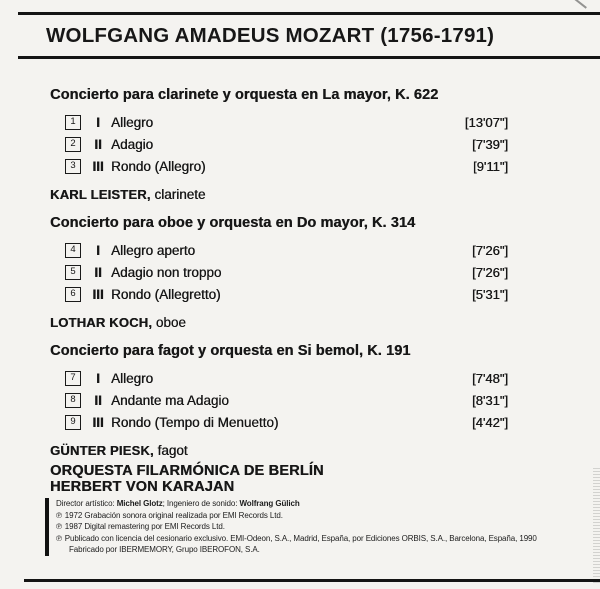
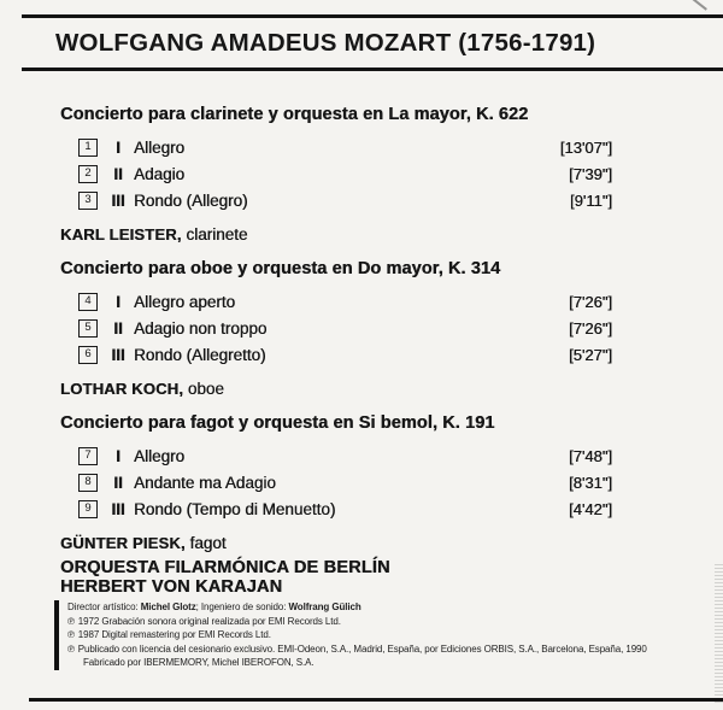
  WOLFGANG AMADEUS MOZART (1756-1791)
  Concierto para clarinete y orquesta en La mayor, K. 622
  1
  I
  Allegro
  [13'07"]
  2
  II
  Adagio
  [7'39"]
  3
  III
  Rondo (Allegro)
  [9'11"]
  KARL LEISTER, clarinete
  Concierto para oboe y orquesta en Do mayor, K. 314
  4
  I
  Allegro aperto
  [7'26"]
  5
  II
  Adagio non troppo
  [7'26"]
  6
  III
  Rondo (Allegretto)
- [5'31"]
+ [5'27"]
  LOTHAR KOCH, oboe
  Concierto para fagot y orquesta en Si bemol, K. 191
  7
  I
  Allegro
  [7'48"]
  8
  II
  Andante ma Adagio
  [8'31"]
  9
  III
  Rondo (Tempo di Menuetto)
  [4'42"]
  GÜNTER PIESK, fagot
  ORQUESTA FILARMÓNICA DE BERLÍN
  HERBERT VON KARAJAN
  Director artístico: Michel Glotz; Ingeniero de sonido: Wolfrang Gülich
  ℗ 1972 Grabación sonora original realizada por EMI Records Ltd.
  ℗ 1987 Digital remastering por EMI Records Ltd.
  ℗ Publicado con licencia del cesionario exclusivo. EMI-Odeon, S.A., Madrid, España, por Ediciones ORBIS, S.A., Barcelona, España, 1990
- Fabricado por IBERMEMORY, Grupo IBEROFON, S.A.
+ Fabricado por IBERMEMORY, Michel IBEROFON, S.A.
